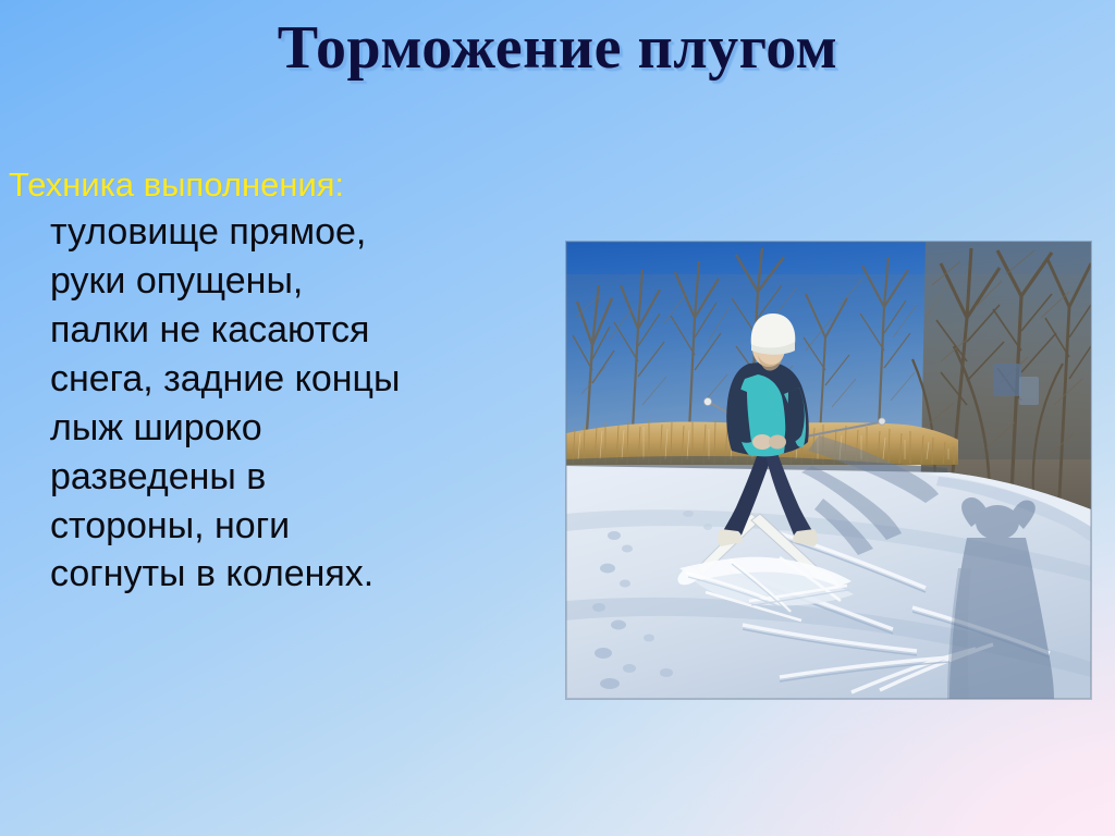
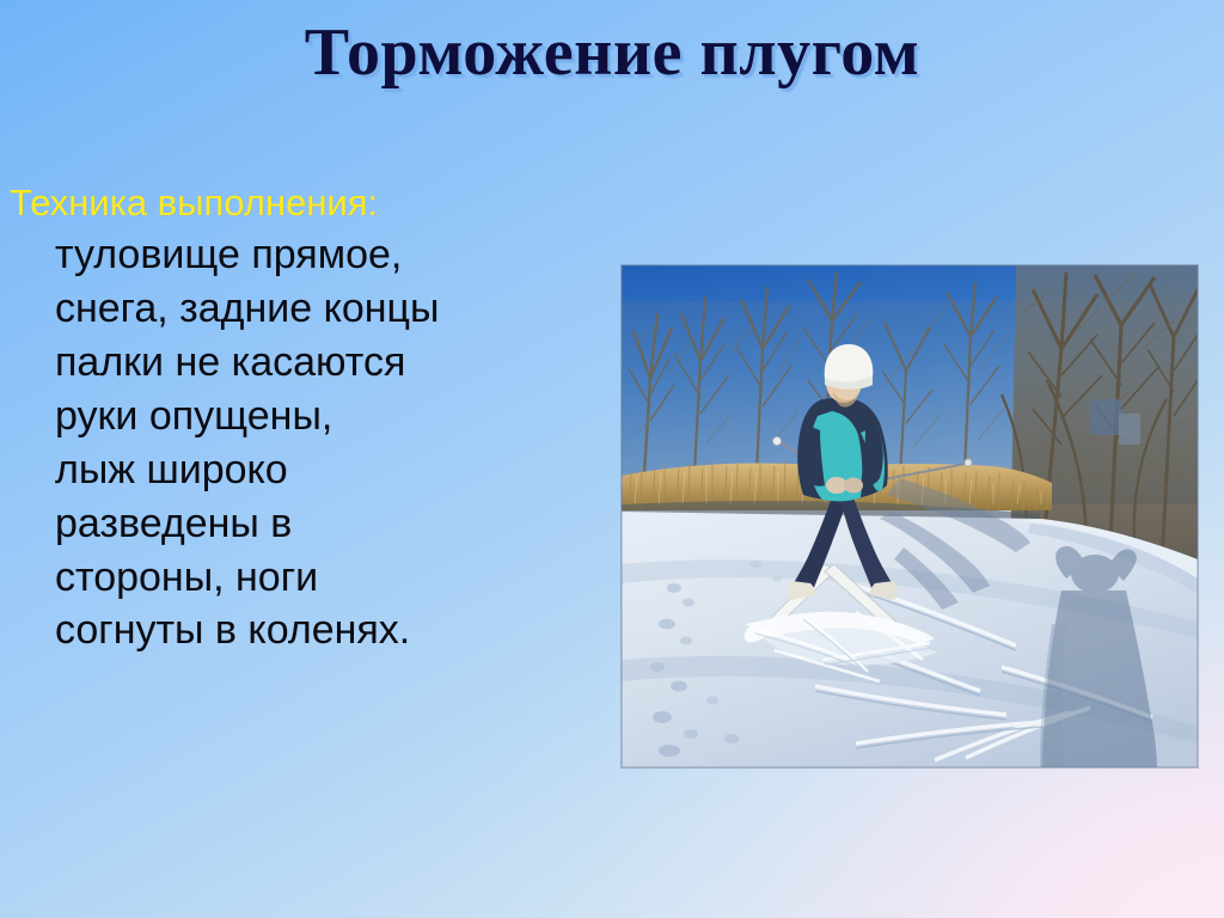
  Торможение плугом
  Техника выполнения:
  туловище прямое,
- руки опущены,
+ снега, задние концы
  палки не касаются
- снега, задние концы
+ руки опущены,
  лыж широко
  разведены в
  стороны, ноги
  согнуты в коленях.
